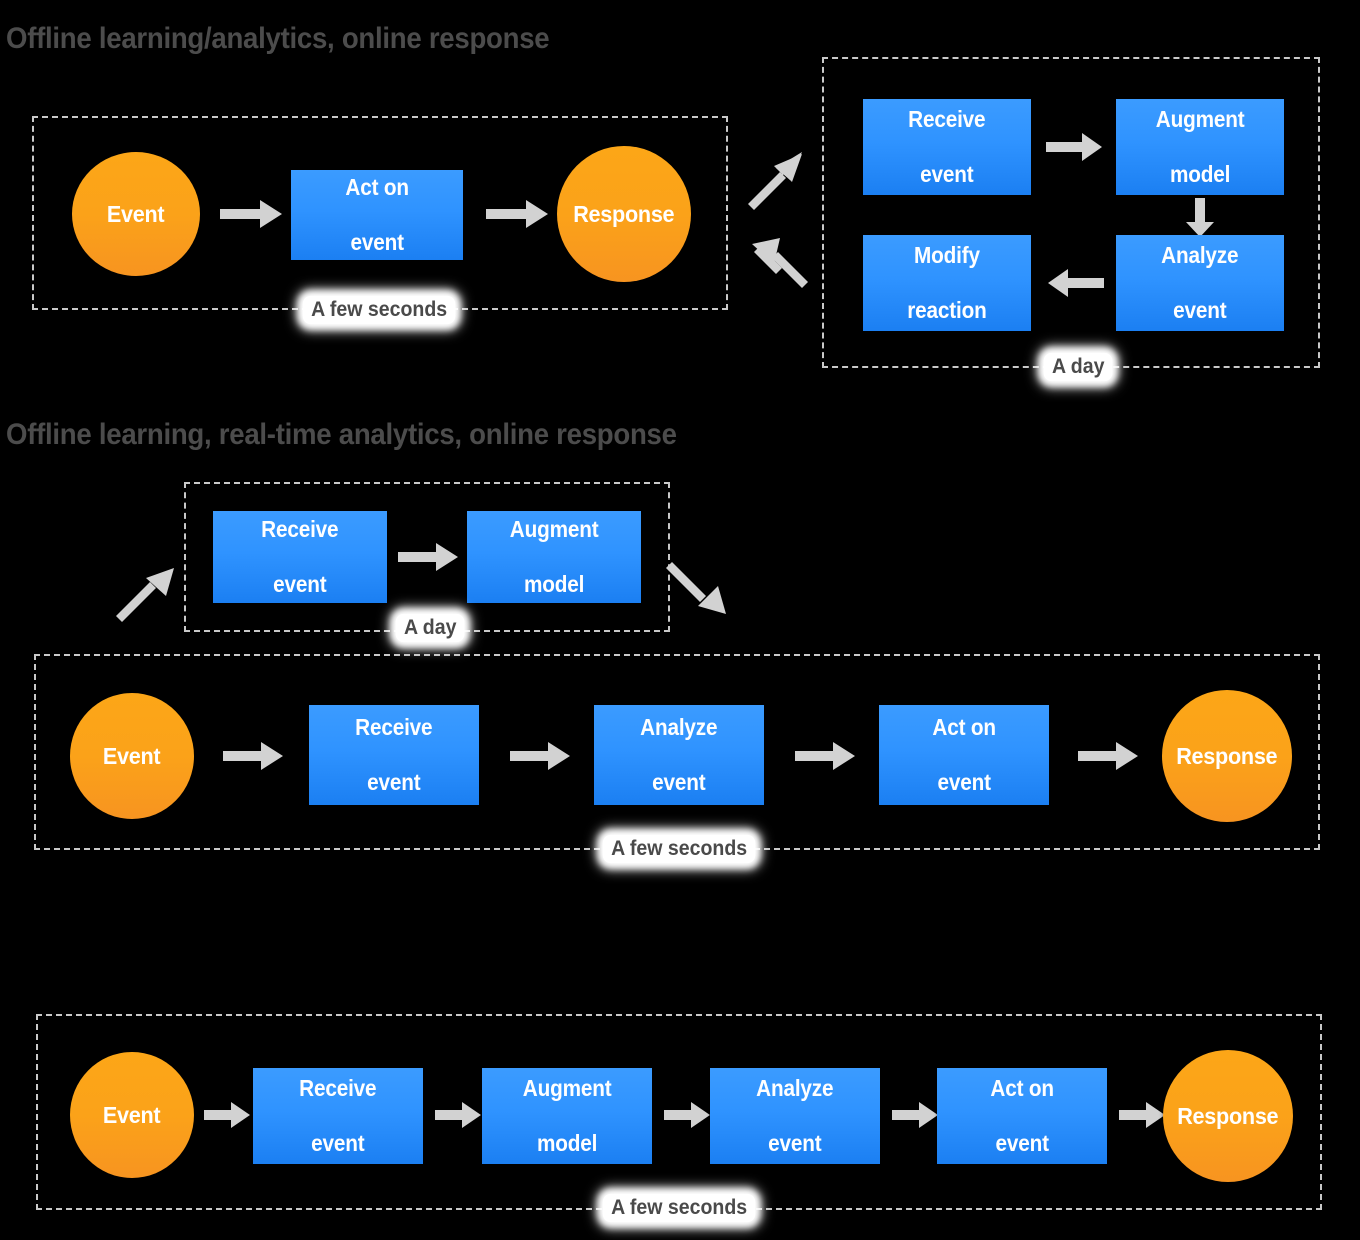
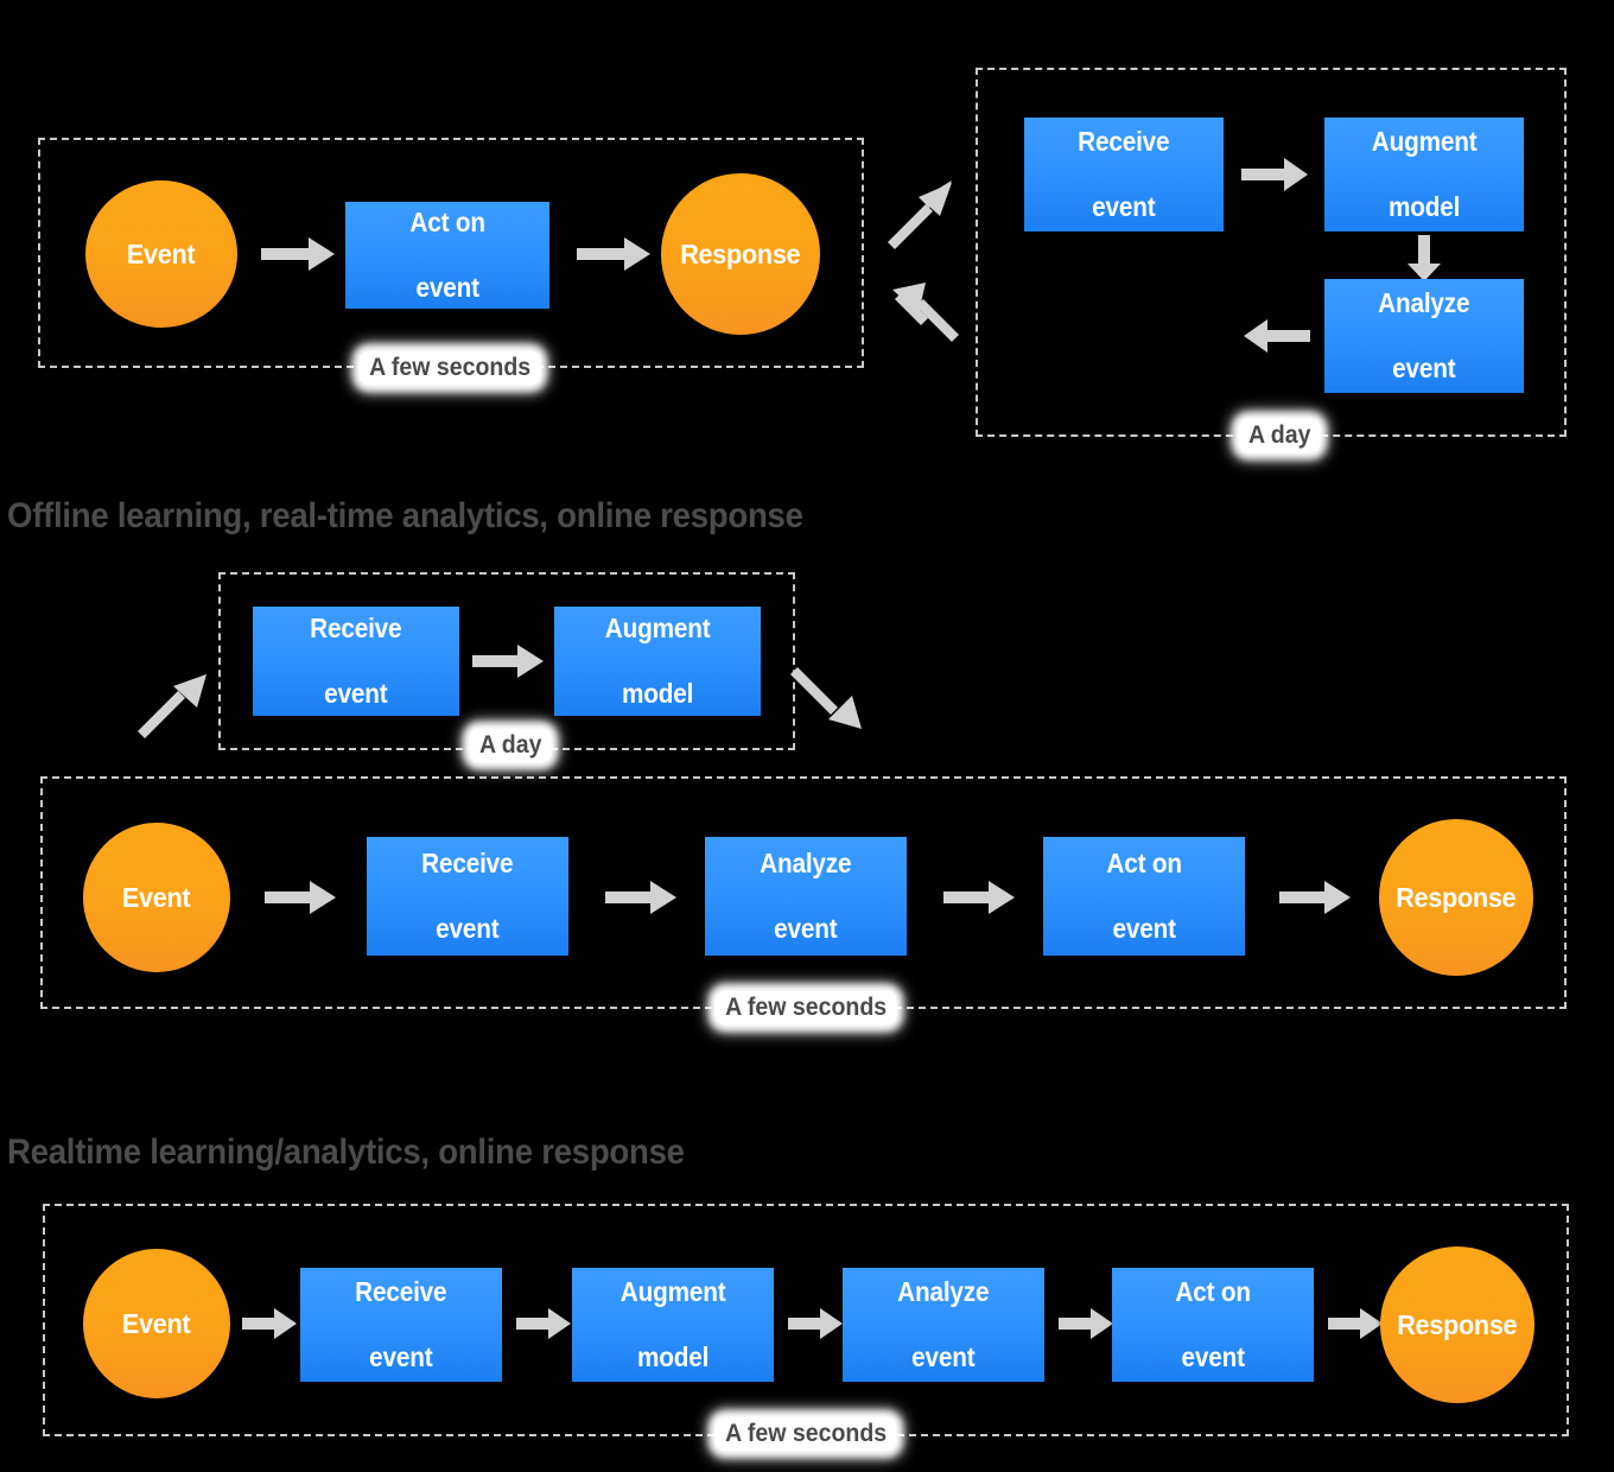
- Offline learning/analytics, online response
  Event
  Act on
  event
  Response
  A few seconds
  Receive
  event
  Augment
  model
  Analyze
  event
- Modify
- reaction
  A day
  Offline learning, real-time analytics, online response
  Receive
  event
  Augment
  model
  A day
  Event
  Receive
  event
  Analyze
  event
  Act on
  event
  Response
  A few seconds
+ Realtime learning/analytics, online response
  Event
  Receive
  event
  Augment
  model
  Analyze
  event
  Act on
  event
  Response
  A few seconds
